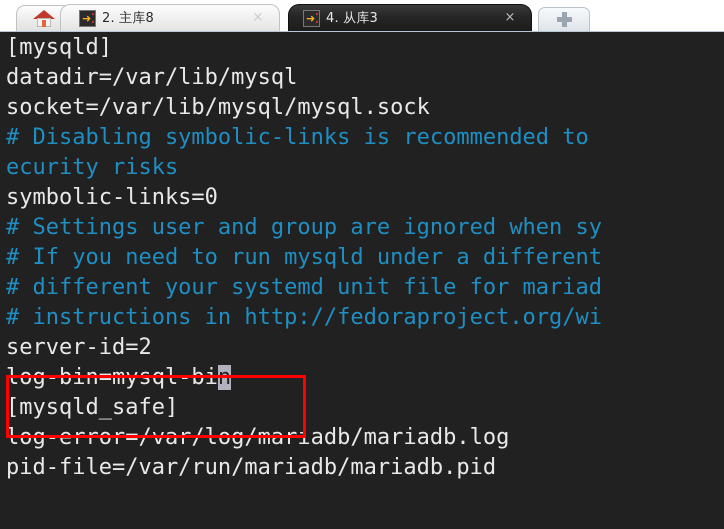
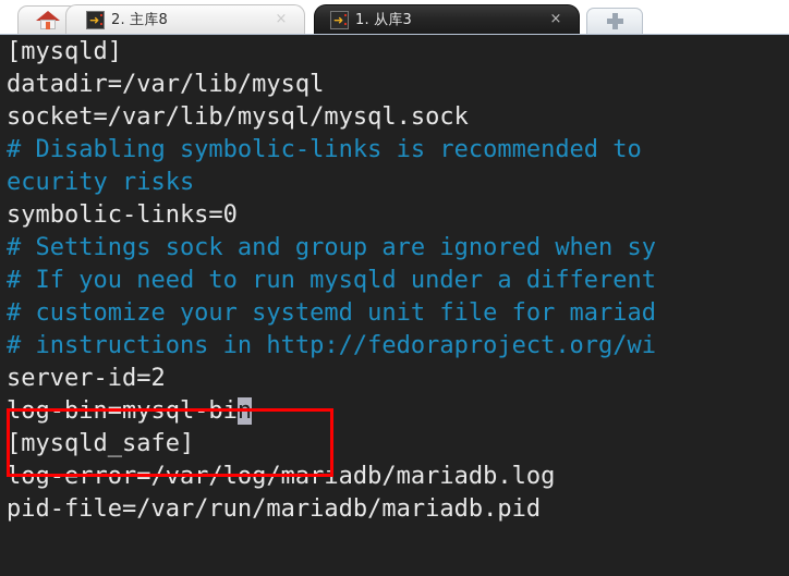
  ➜
  2. 主库8
  ×
  ➜
- 4. 从库3
+ 1. 从库3
  ×
  [mysqld]
  datadir=/var/lib/mysql
  socket=/var/lib/mysql/mysql.sock
  # Disabling symbolic-links is recommended to
  ecurity risks
  symbolic-links=0
- # Settings user and group are ignored when sy
+ # Settings sock and group are ignored when sy
  # If you need to run mysqld under a different
- # different your systemd unit file for mariad
+ # customize your systemd unit file for mariad
  # instructions in http://fedoraproject.org/wi
  server-id=2
  log-bin=mysql-bin
  [mysqld_safe]
  log-error=/var/log/mariadb/mariadb.log
  pid-file=/var/run/mariadb/mariadb.pid
